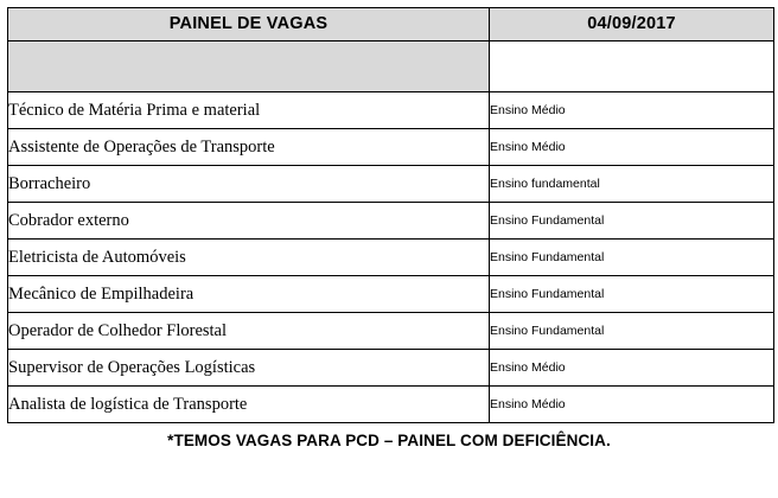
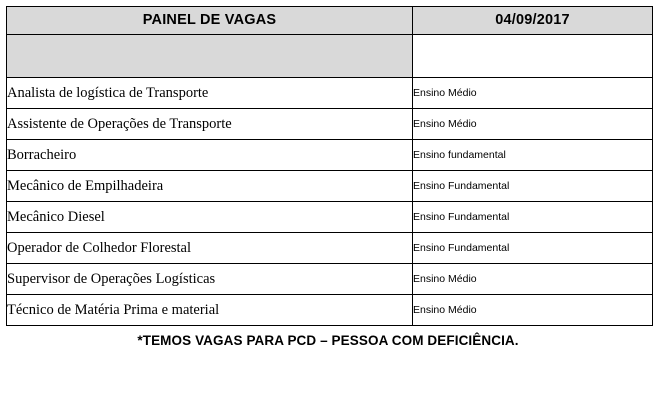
  PAINEL DE VAGAS	04/09/2017
- Técnico de Matéria Prima e material	Ensino Médio
+ Analista de logística de Transporte	Ensino Médio
  Assistente de Operações de Transporte	Ensino Médio
  Borracheiro	Ensino fundamental
- Cobrador externo	Ensino Fundamental
- Eletricista de Automóveis	Ensino Fundamental
  Mecânico de Empilhadeira	Ensino Fundamental
+ Mecânico Diesel	Ensino Fundamental
  Operador de Colhedor Florestal	Ensino Fundamental
  Supervisor de Operações Logísticas	Ensino Médio
- Analista de logística de Transporte	Ensino Médio
+ Técnico de Matéria Prima e material	Ensino Médio
- *TEMOS VAGAS PARA PCD – PAINEL COM DEFICIÊNCIA.
+ *TEMOS VAGAS PARA PCD – PESSOA COM DEFICIÊNCIA.
